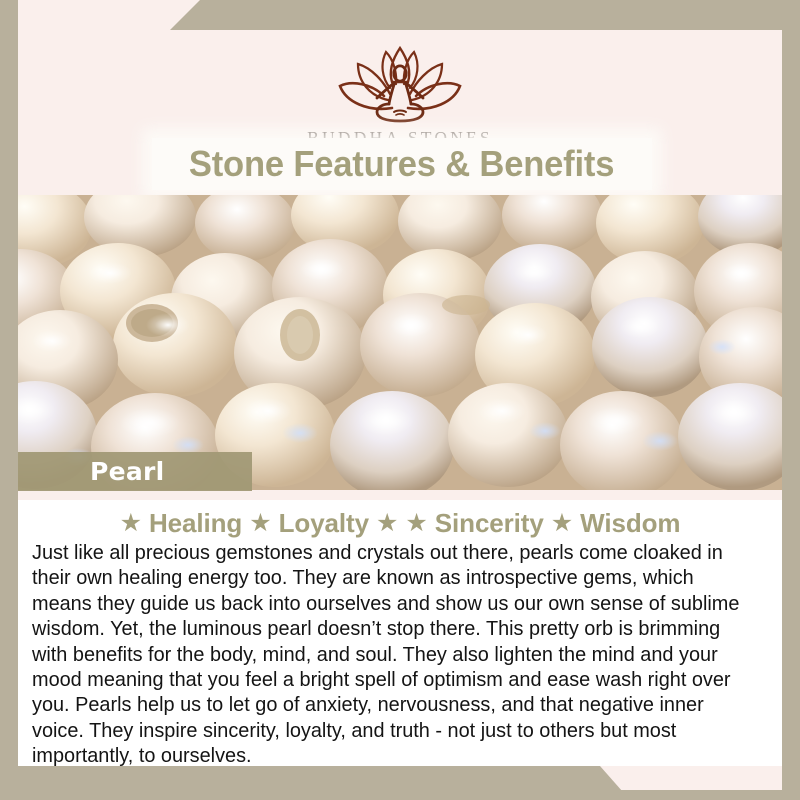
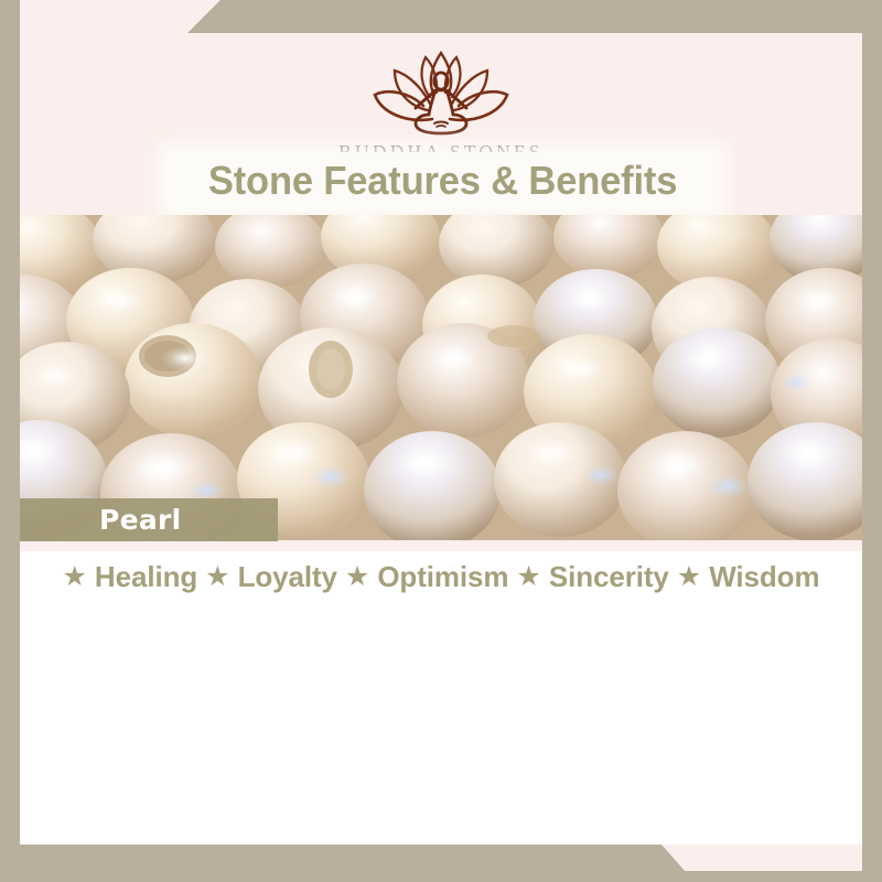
  Stone Features & Benefits
  Pearl
  ★
  Healing
  ★
  Loyalty
  ★
+ Optimism
  ★
  Sincerity
  ★
  Wisdom
- Just like all precious gemstones and crystals out there, pearls come cloaked in their own healing energy too. They are known as introspective gems, which means they guide us back into ourselves and show us our own sense of sublime wisdom. Yet, the luminous pearl doesn’t stop there. This pretty orb is brimming with benefits for the body, mind, and soul. They also lighten the mind and your mood meaning that you feel a bright spell of optimism and ease wash right over you. Pearls help us to let go of anxiety, nervousness, and that negative inner voice. They inspire sincerity, loyalty, and truth - not just to others but most importantly, to ourselves.
